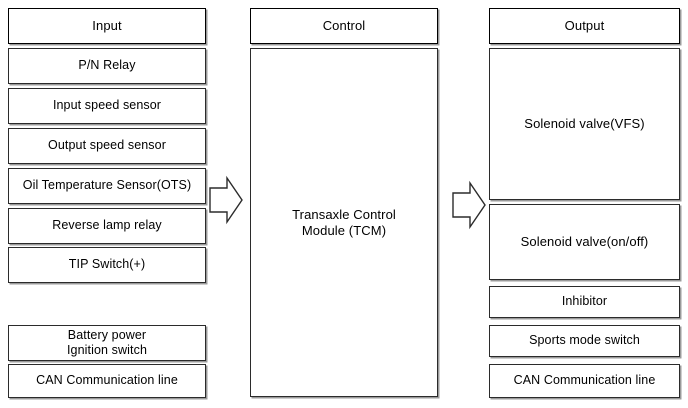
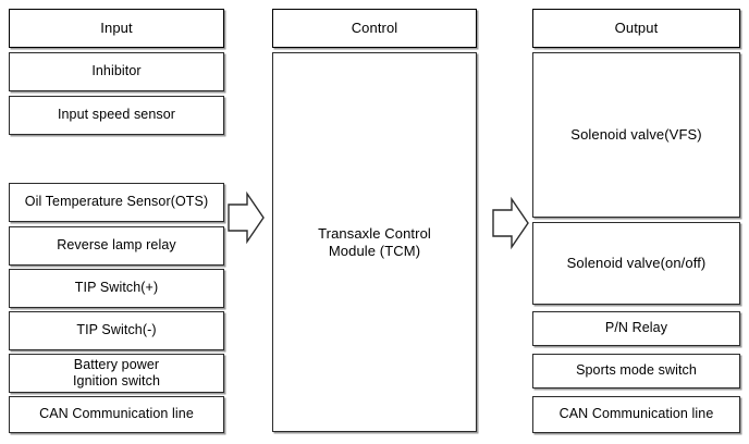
  Input
- P/N Relay
+ Inhibitor
  Input speed sensor
- Output speed sensor
  Oil Temperature Sensor(OTS)
  Reverse lamp relay
  TIP Switch(+)
+ TIP Switch(-)
  Battery power
  Ignition switch
  CAN Communication line
  Control
  Transaxle Control
  Module (TCM)
  Output
  Solenoid valve(VFS)
  Solenoid valve(on/off)
- Inhibitor
+ P/N Relay
  Sports mode switch
  CAN Communication line
